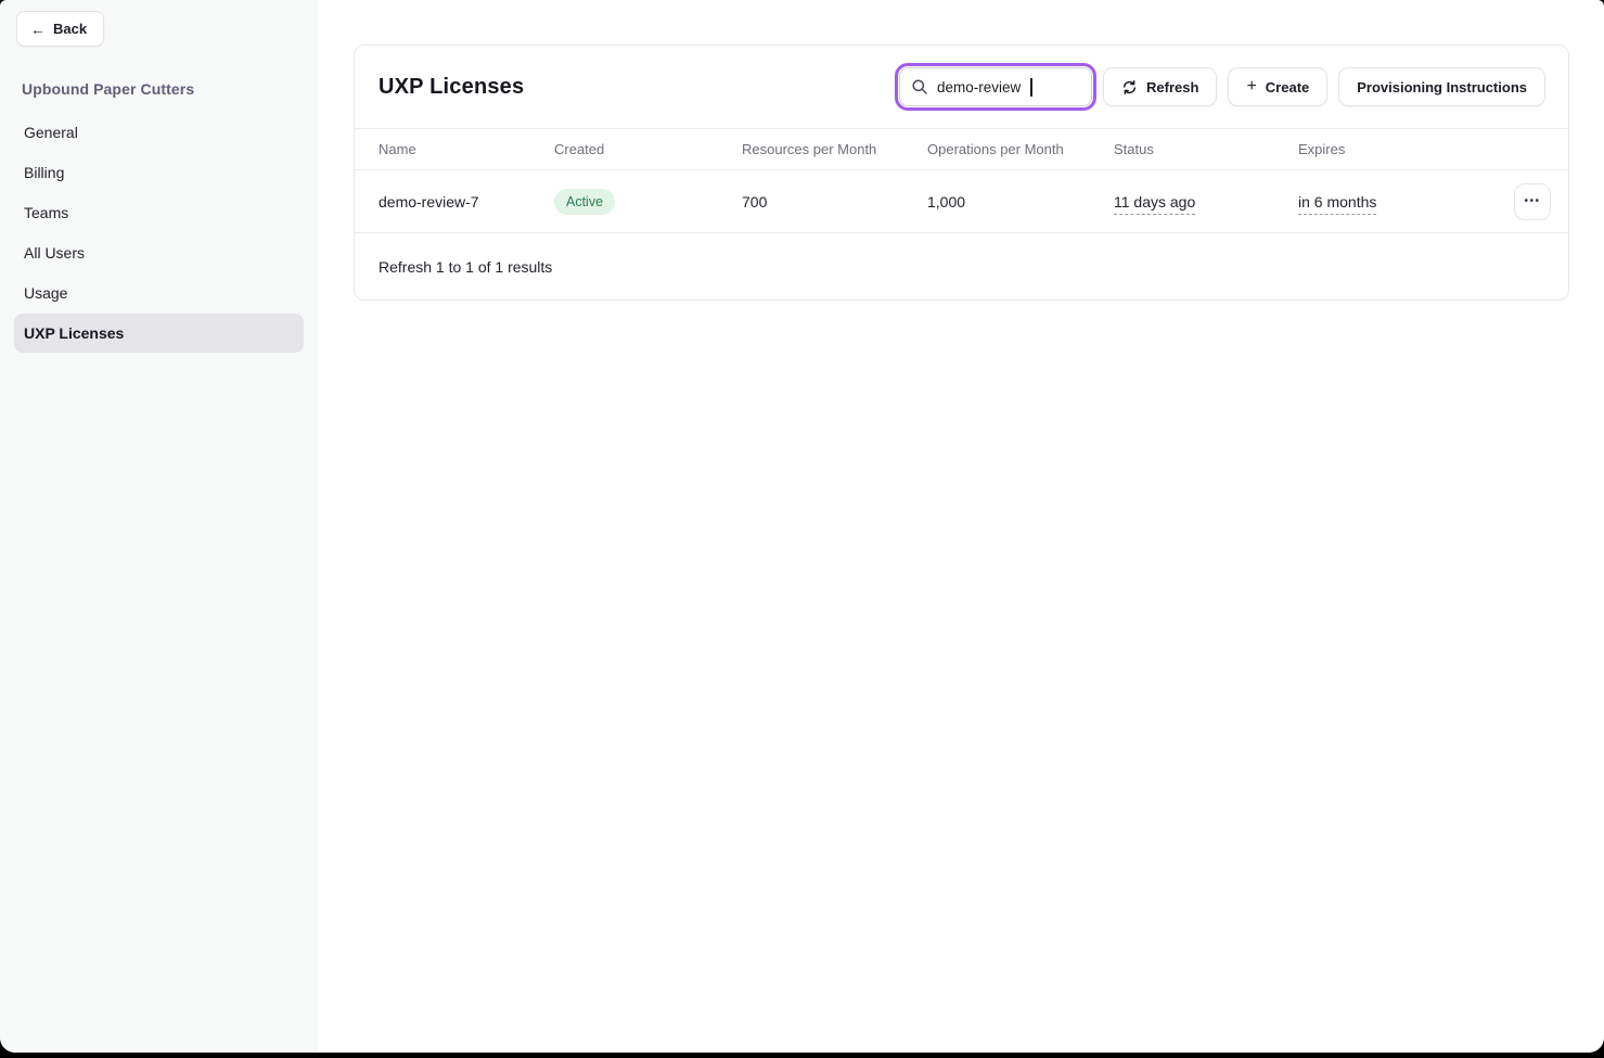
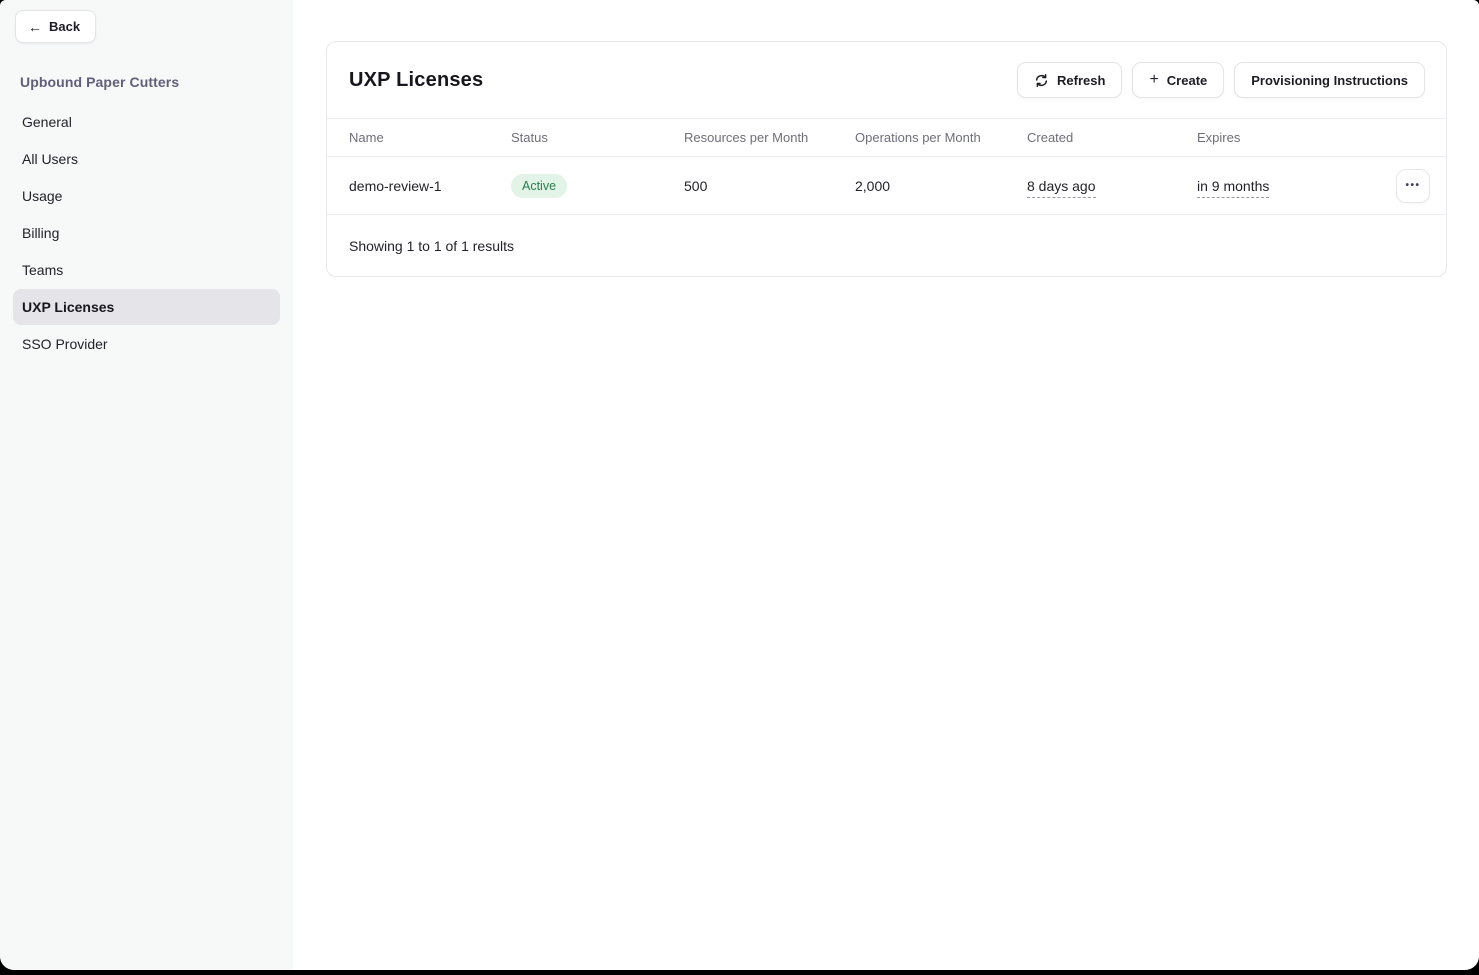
  ←
  Back
  Upbound Paper Cutters
  General
- Billing
+ All Users
- Teams
+ Usage
- All Users
+ Billing
- Usage
+ Teams
  UXP Licenses
+ SSO Provider
  UXP Licenses
- demo-review
  Refresh
  +
  Create
  Provisioning Instructions
  Name
- Created
+ Status
  Resources per Month
  Operations per Month
- Status
+ Created
  Expires
- demo-review-7
+ demo-review-1
  Active
- 700
+ 500
- 1,000
+ 2,000
- 11 days ago
+ 8 days ago
- in 6 months
+ in 9 months
  •••
- Refresh 1 to 1 of 1 results
+ Showing 1 to 1 of 1 results
